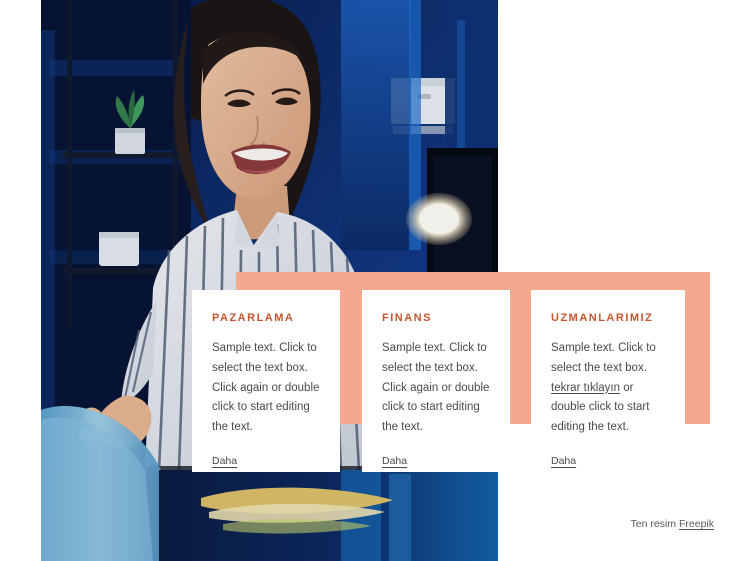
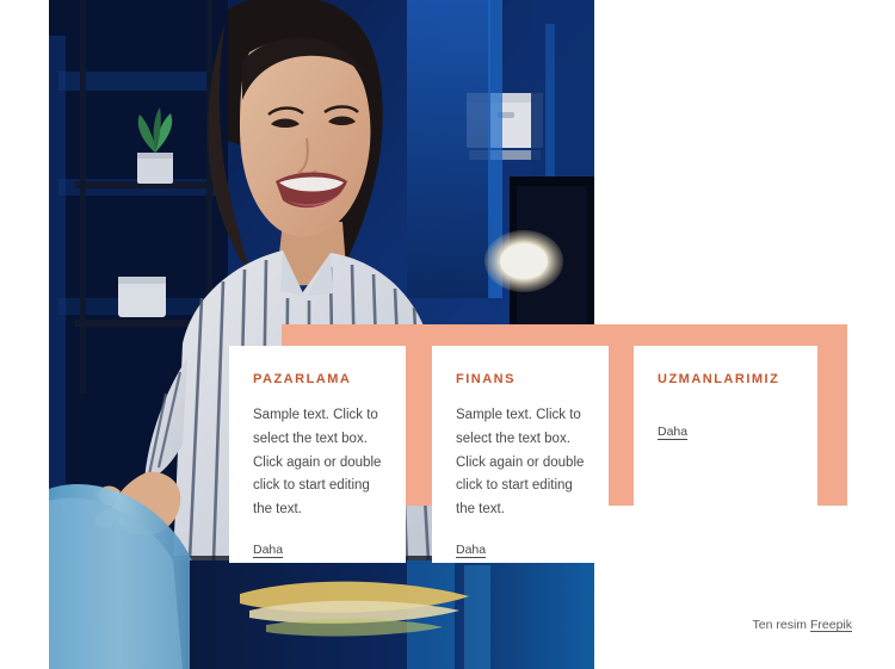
  PAZARLAMA
  Sample text. Click to select the text box. Click again or double click to start editing the text.
  Daha
  FINANS
  Sample text. Click to select the text box. Click again or double click to start editing the text.
  Daha
  UZMANLARIMIZ
- Sample text. Click to select the text box. tekrar tıklayın or double click to start editing the text.
  Daha
  Ten resim Freepik
